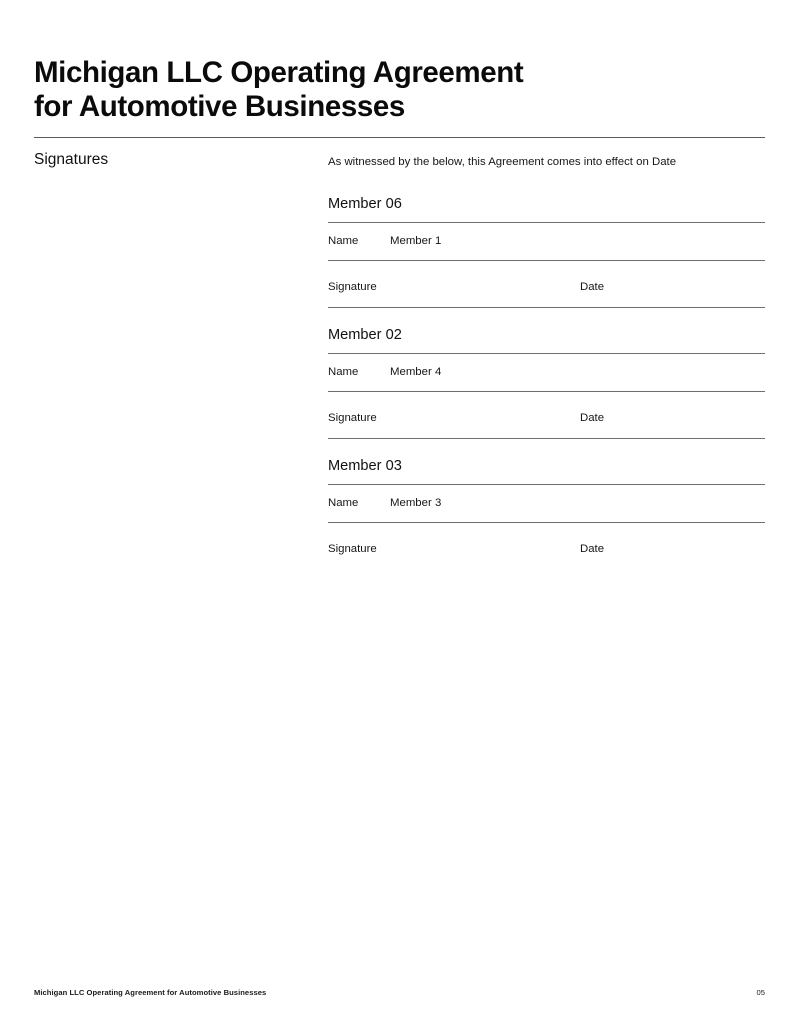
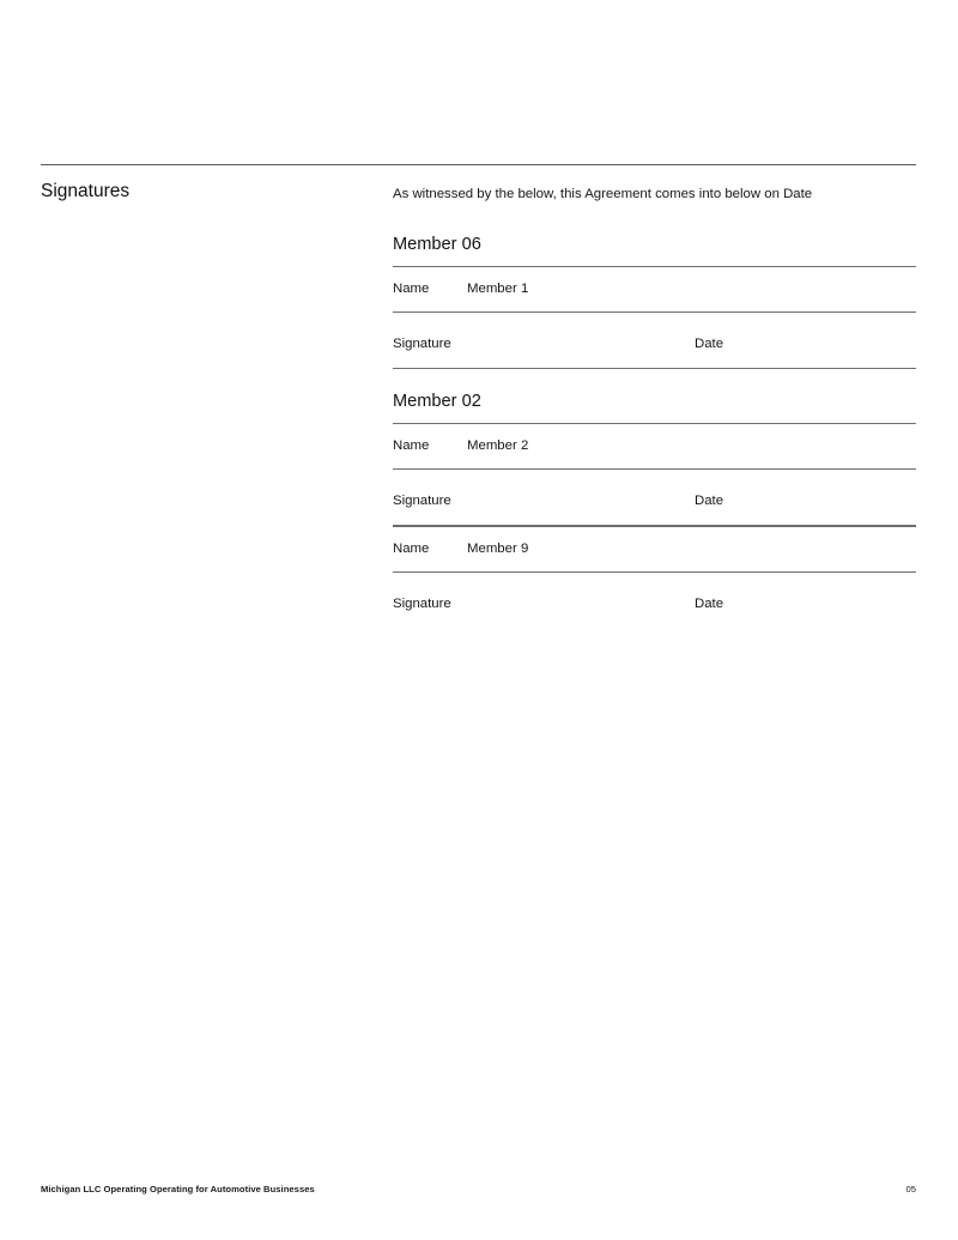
- Michigan LLC Operating Agreement
- for Automotive Businesses
  Signatures
- As witnessed by the below, this Agreement comes into effect on Date
+ As witnessed by the below, this Agreement comes into below on Date
  Member 06
  Name
  Member 1
  Signature
  Date
  Member 02
  Name
- Member 4
+ Member 2
  Signature
  Date
- Member 03
  Name
- Member 3
+ Member 9
  Signature
  Date
- Michigan LLC Operating Agreement for Automotive Businesses
+ Michigan LLC Operating Operating for Automotive Businesses
  05
